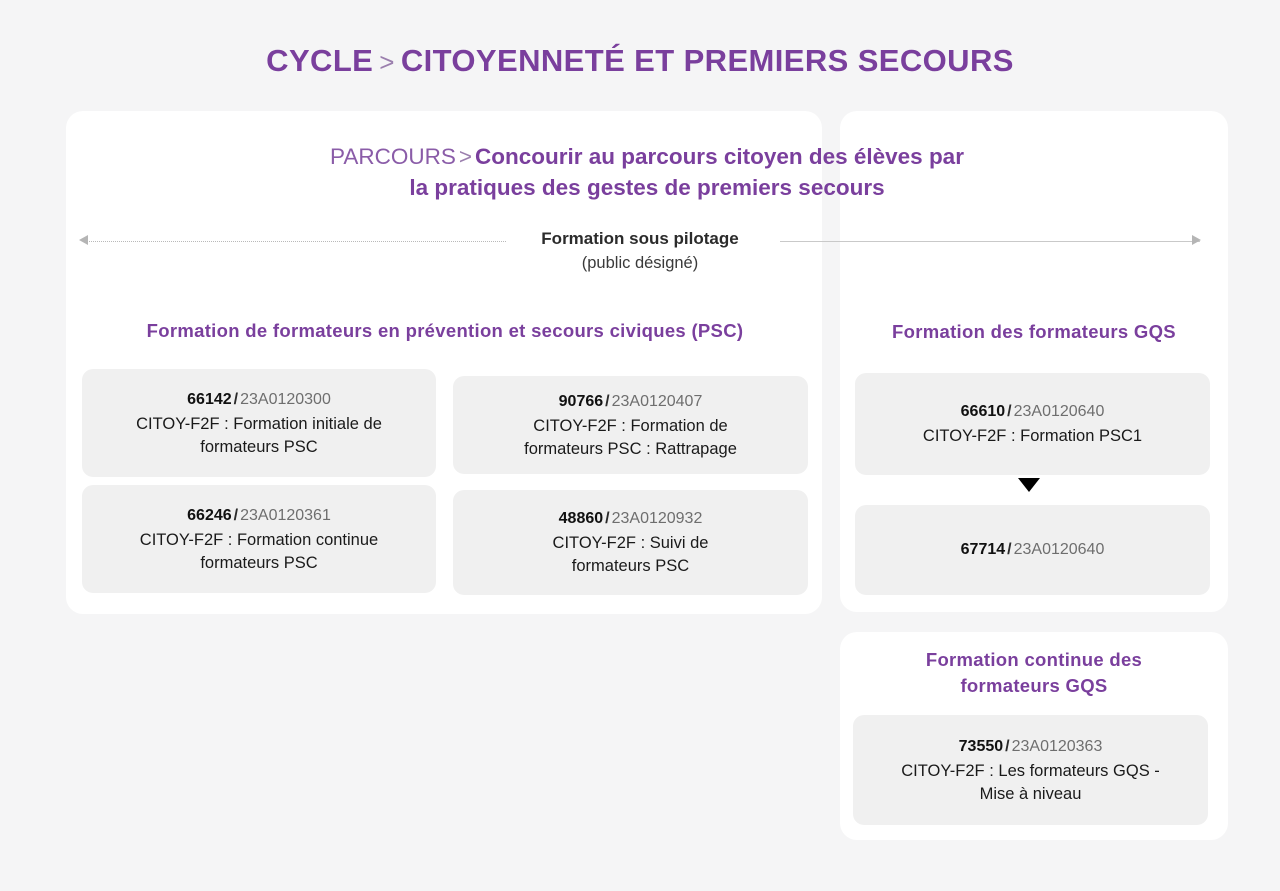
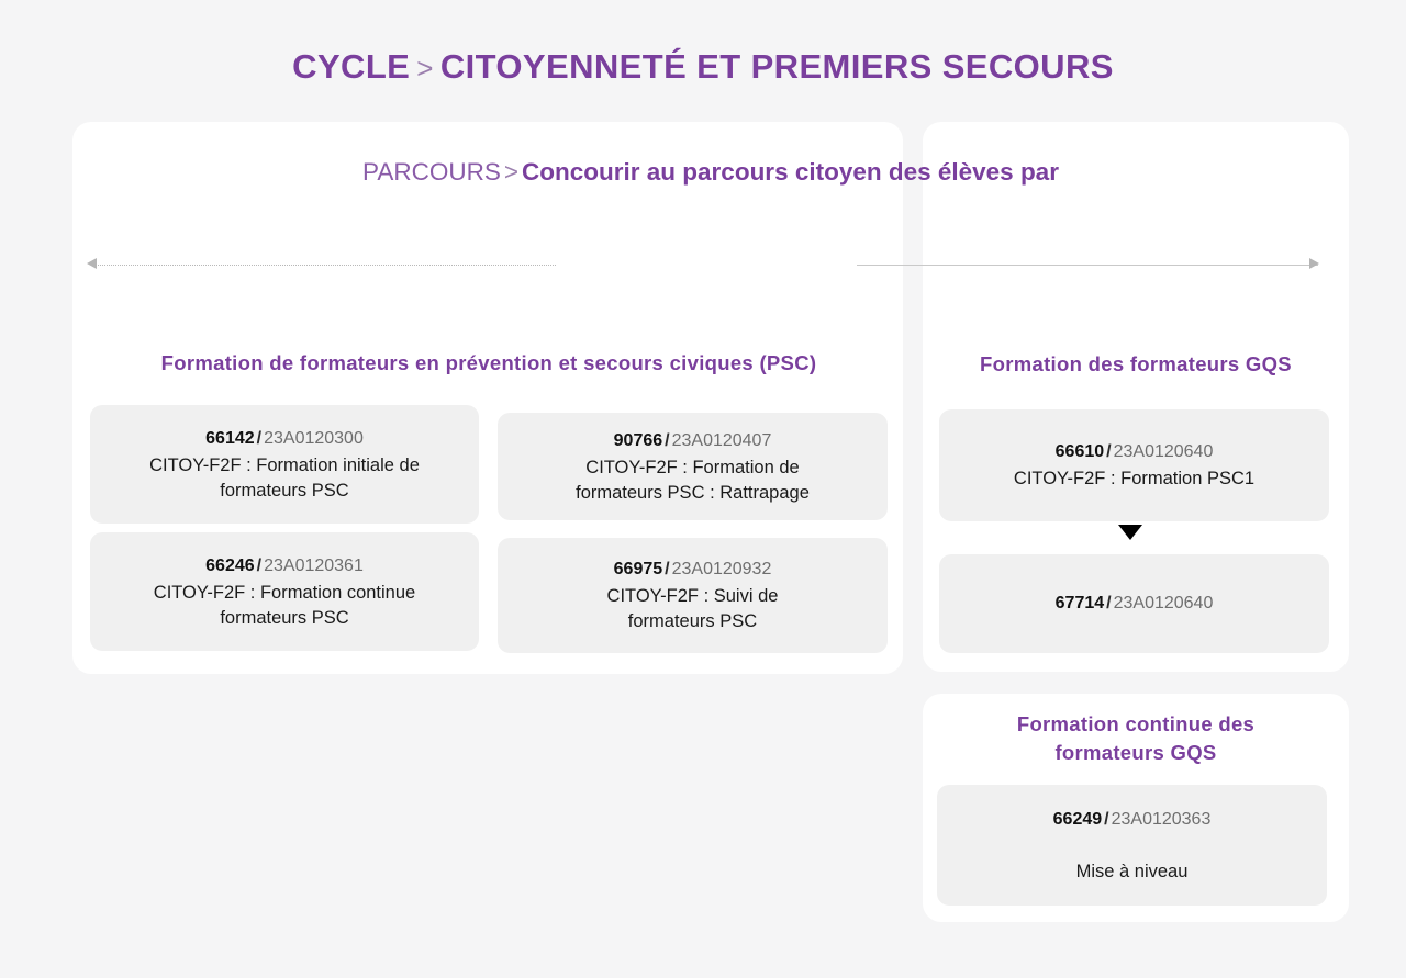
  CYCLE > CITOYENNETÉ ET PREMIERS SECOURS
  PARCOURS>Concourir au parcours citoyen des élèves par
- la pratiques des gestes de premiers secours
- Formation sous pilotage
- (public désigné)
  Formation de formateurs en prévention et secours civiques (PSC)
  Formation des formateurs GQS
  Formation continue des
  formateurs GQS
  66142/23A0120300
  CITOY-F2F : Formation initiale de
  formateurs PSC
  66246/23A0120361
  CITOY-F2F : Formation continue
  formateurs PSC
  90766/23A0120407
  CITOY-F2F : Formation de
  formateurs PSC : Rattrapage
- 48860/23A0120932
+ 66975/23A0120932
  CITOY-F2F : Suivi de
  formateurs PSC
  66610/23A0120640
  CITOY-F2F : Formation PSC1
  67714/23A0120640
- 73550/23A0120363
+ 66249/23A0120363
- CITOY-F2F : Les formateurs GQS -
  Mise à niveau
